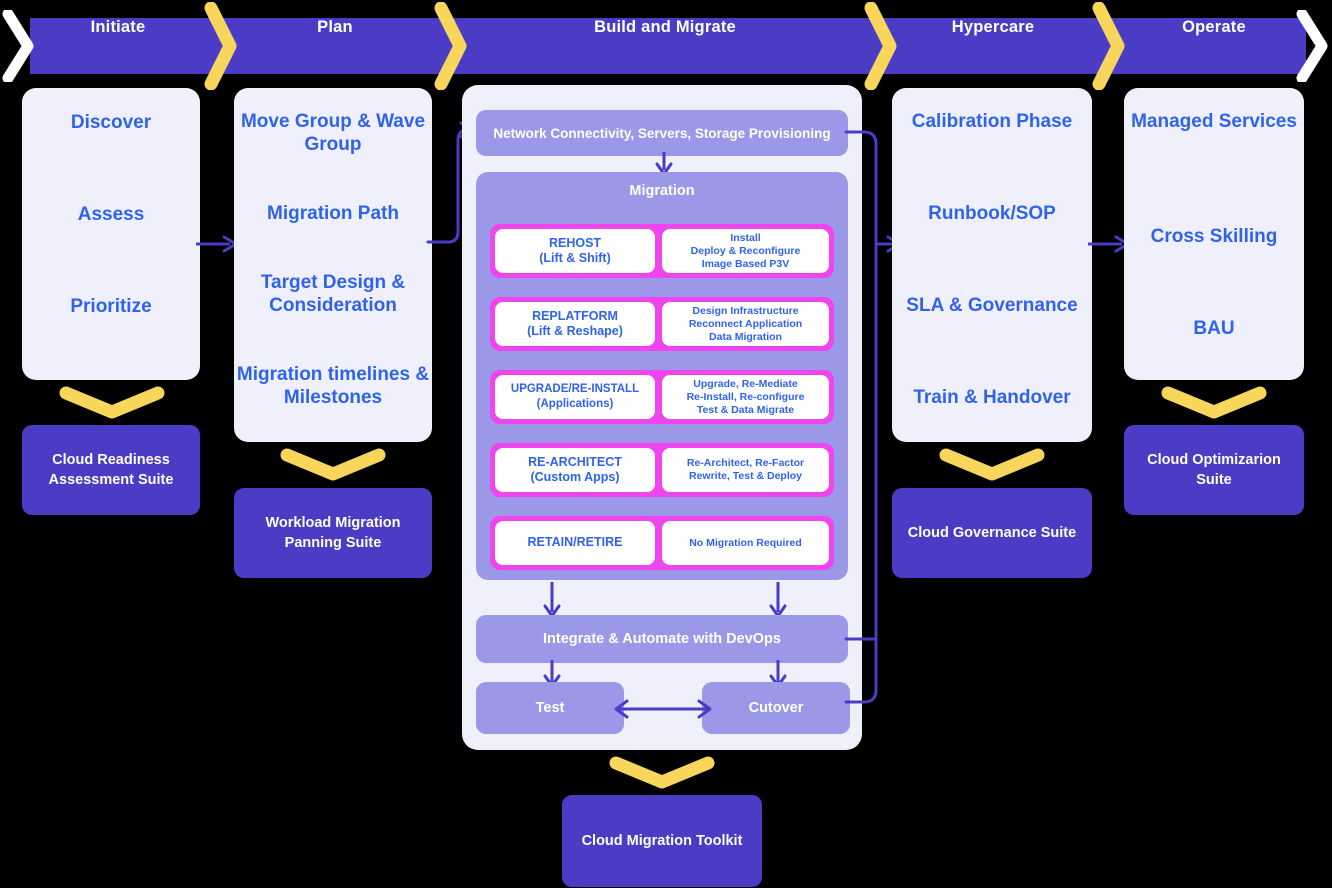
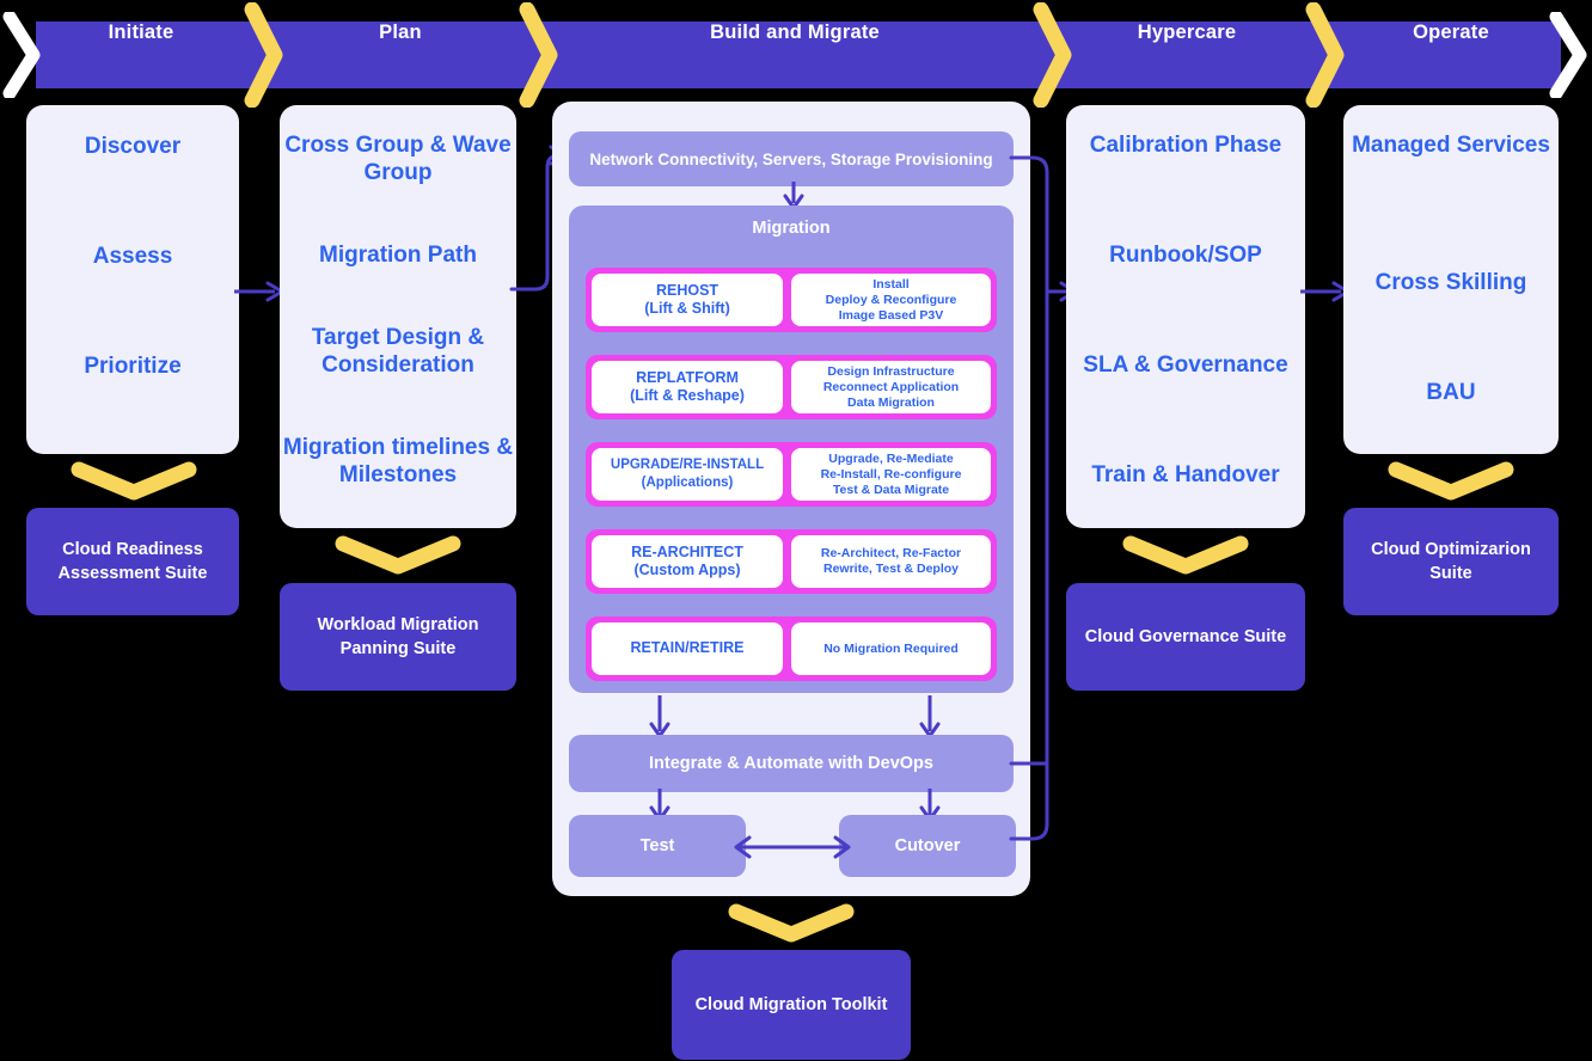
  Initiate
  Plan
  Build and Migrate
  Hypercare
  Operate
  Discover
  Assess
  Prioritize
  Cloud Readiness Assessment Suite
- Move Group & Wave Group
+ Cross Group & Wave Group
  Migration Path
  Target Design & Consideration
  Migration timelines & Milestones
  Workload Migration Panning Suite
  Network Connectivity, Servers, Storage Provisioning
  Migration
  REHOST
  (Lift & Shift)
  Install
  Deploy & Reconfigure
  Image Based P3V
  REPLATFORM
  (Lift & Reshape)
  Design Infrastructure
  Reconnect Application
  Data Migration
  UPGRADE/RE-INSTALL
  (Applications)
  Upgrade, Re-Mediate
  Re-Install, Re-configure
  Test & Data Migrate
  RE-ARCHITECT
  (Custom Apps)
  Re-Architect, Re-Factor
  Rewrite, Test & Deploy
  RETAIN/RETIRE
  No Migration Required
  Integrate & Automate with DevOps
  Test
  Cutover
  Cloud Migration Toolkit
  Calibration Phase
  Runbook/SOP
  SLA & Governance
  Train & Handover
  Cloud Governance Suite
  Managed Services
  Cross Skilling
  BAU
  Cloud Optimizarion Suite
